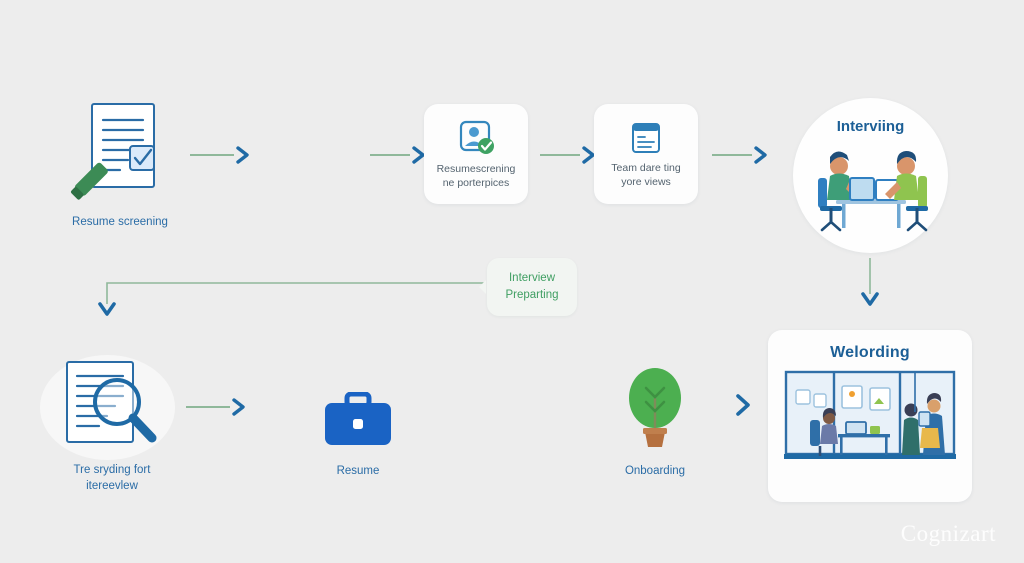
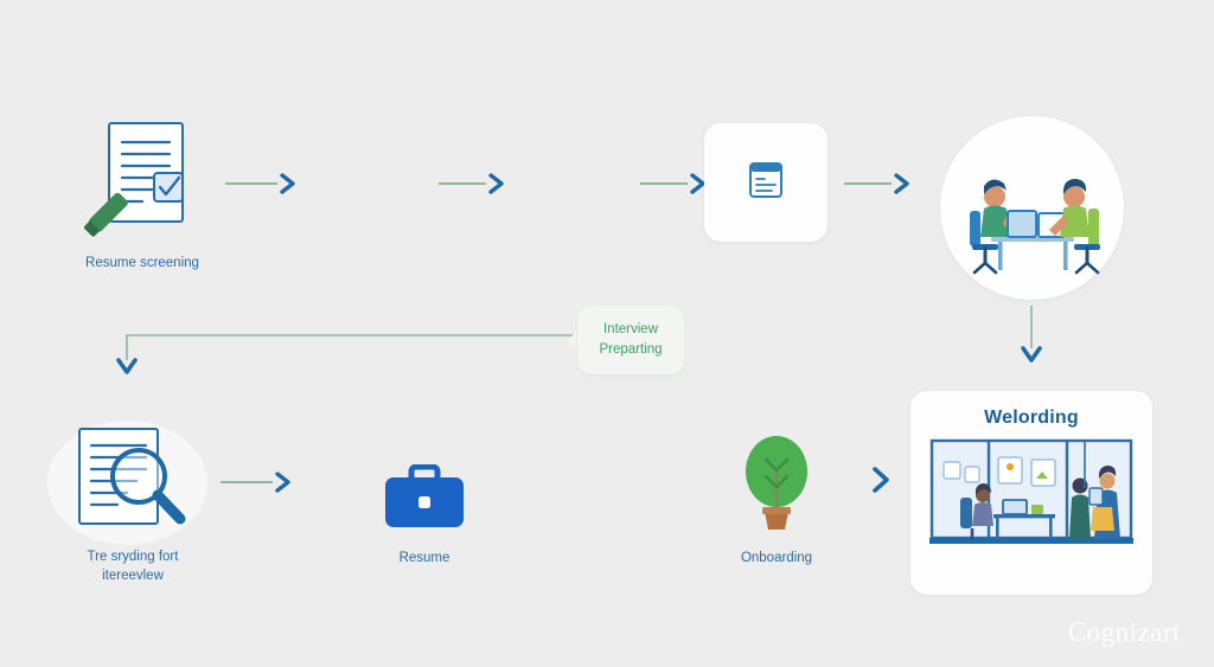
  Resume screening
- Resumescrening
- ne porterpices
- Team dare ting
- yore views
- Interviing
  Interview
  Preparting
  Tre sryding fort
  itereevlew
  Resume
  Onboarding
  Welording
